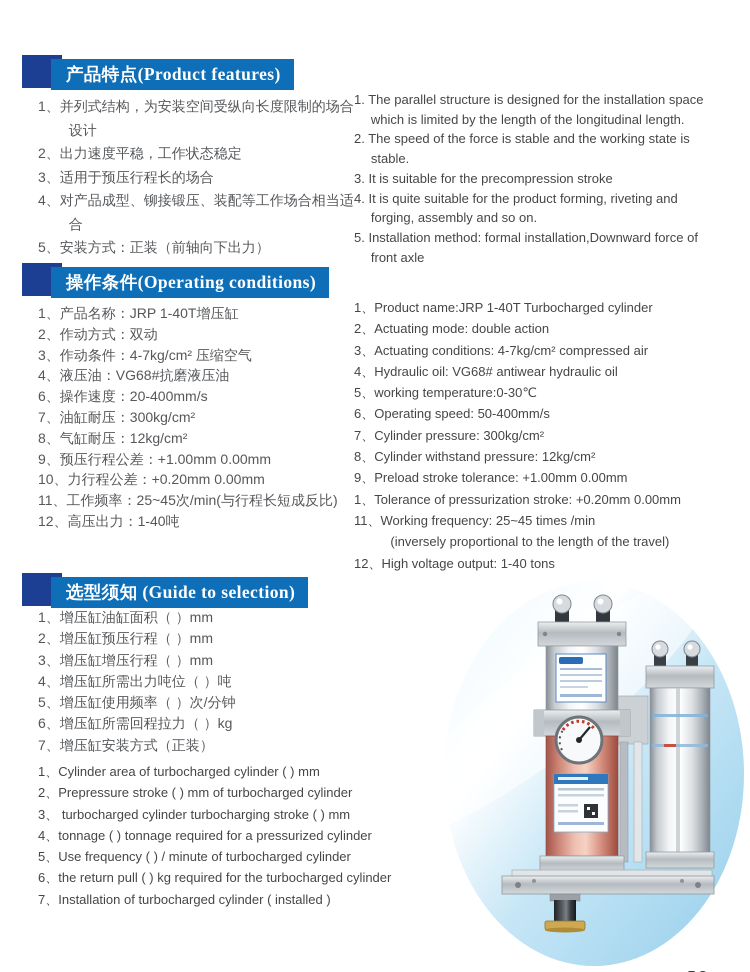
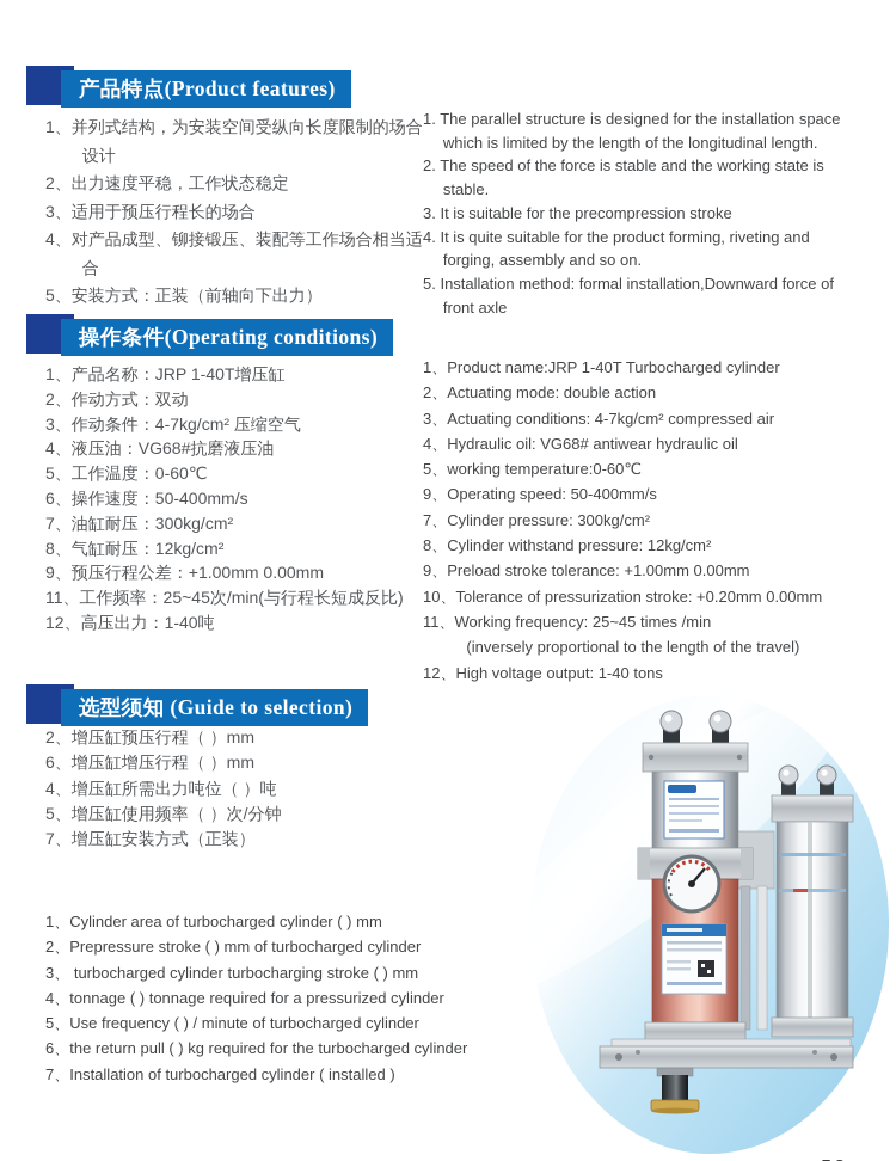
  产品特点(Product features)
  1、并列式结构，为安装空间受纵向长度限制的场合
  设计
  2、出力速度平稳，工作状态稳定
  3、适用于预压行程长的场合
  4、对产品成型、铆接锻压、装配等工作场合相当适
  合
  5、安装方式：正装（前轴向下出力）
  1. The parallel structure is designed for the installation space
  which is limited by the length of the longitudinal length.
  2. The speed of the force is stable and the working state is
  stable.
  3. It is suitable for the precompression stroke
  4. It is quite suitable for the product forming, riveting and
  forging, assembly and so on.
  5. Installation method: formal installation,Downward force of
  front axle
  操作条件(Operating conditions)
  1、产品名称：JRP 1-40T增压缸
  2、作动方式：双动
  3、作动条件：4-7kg/cm² 压缩空气
  4、液压油：VG68#抗磨液压油
+ 5、工作温度：0-60℃
- 6、操作速度：20-400mm/s
+ 6、操作速度：50-400mm/s
  7、油缸耐压：300kg/cm²
  8、气缸耐压：12kg/cm²
  9、预压行程公差：+1.00mm 0.00mm
- 10、力行程公差：+0.20mm 0.00mm
  11、工作频率：25~45次/min(与行程长短成反比)
  12、高压出力：1-40吨
  1、Product name:JRP 1-40T Turbocharged cylinder
  2、Actuating mode: double action
  3、Actuating conditions: 4-7kg/cm² compressed air
  4、Hydraulic oil: VG68# antiwear hydraulic oil
- 5、working temperature:0-30℃
+ 5、working temperature:0-60℃
- 6、Operating speed: 50-400mm/s
+ 9、Operating speed: 50-400mm/s
  7、Cylinder pressure: 300kg/cm²
  8、Cylinder withstand pressure: 12kg/cm²
  9、Preload stroke tolerance: +1.00mm 0.00mm
- 1、Tolerance of pressurization stroke: +0.20mm 0.00mm
+ 10、Tolerance of pressurization stroke: +0.20mm 0.00mm
  11、Working frequency: 25~45 times /min
  (inversely proportional to the length of the travel)
  12、High voltage output: 1-40 tons
  选型须知 (Guide to selection)
- 1、增压缸油缸面积（ ）mm
  2、增压缸预压行程（ ）mm
- 3、增压缸增压行程（ ）mm
+ 6、增压缸增压行程（ ）mm
  4、增压缸所需出力吨位（ ）吨
  5、增压缸使用频率（ ）次/分钟
- 6、增压缸所需回程拉力（ ）kg
  7、增压缸安装方式（正装）
  1、Cylinder area of turbocharged cylinder ( ) mm
  2、Prepressure stroke ( ) mm of turbocharged cylinder
  3、 turbocharged cylinder turbocharging stroke ( ) mm
  4、tonnage ( ) tonnage required for a pressurized cylinder
  5、Use frequency ( ) / minute of turbocharged cylinder
  6、the return pull ( ) kg required for the turbocharged cylinder
  7、Installation of turbocharged cylinder ( installed )
